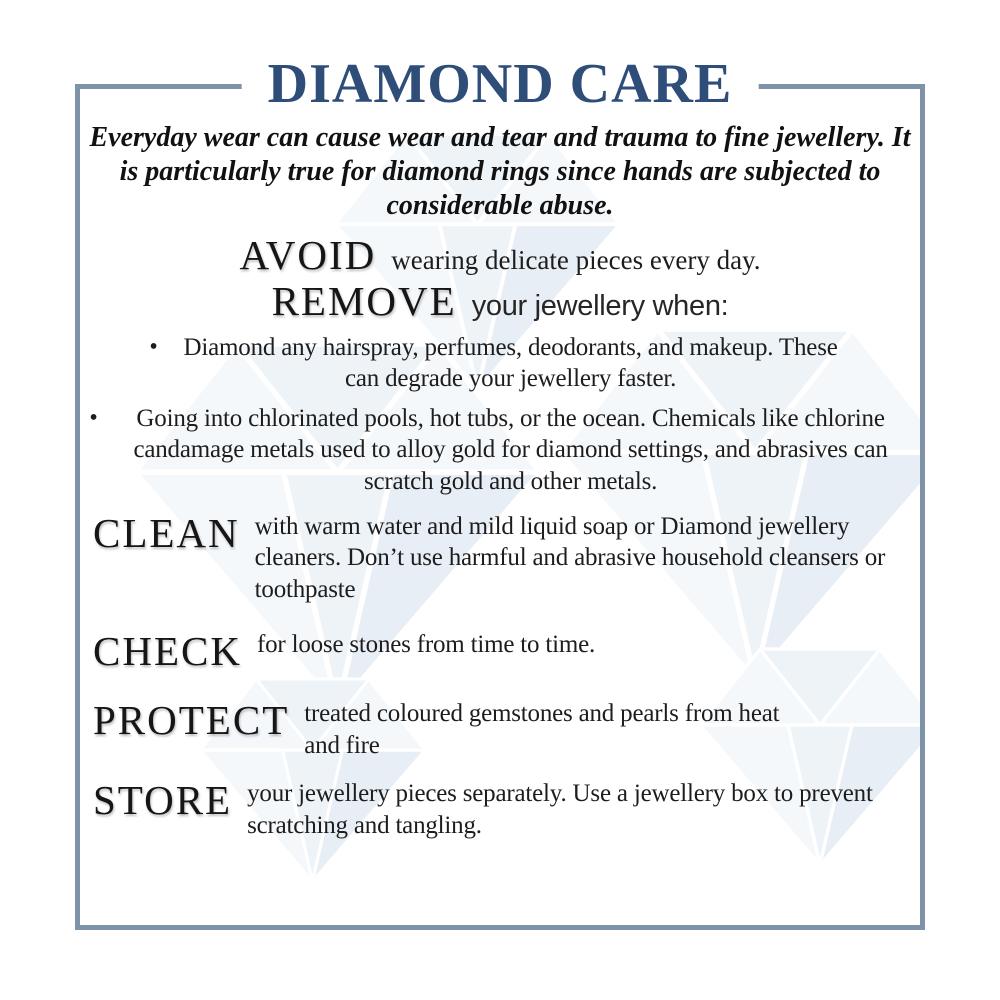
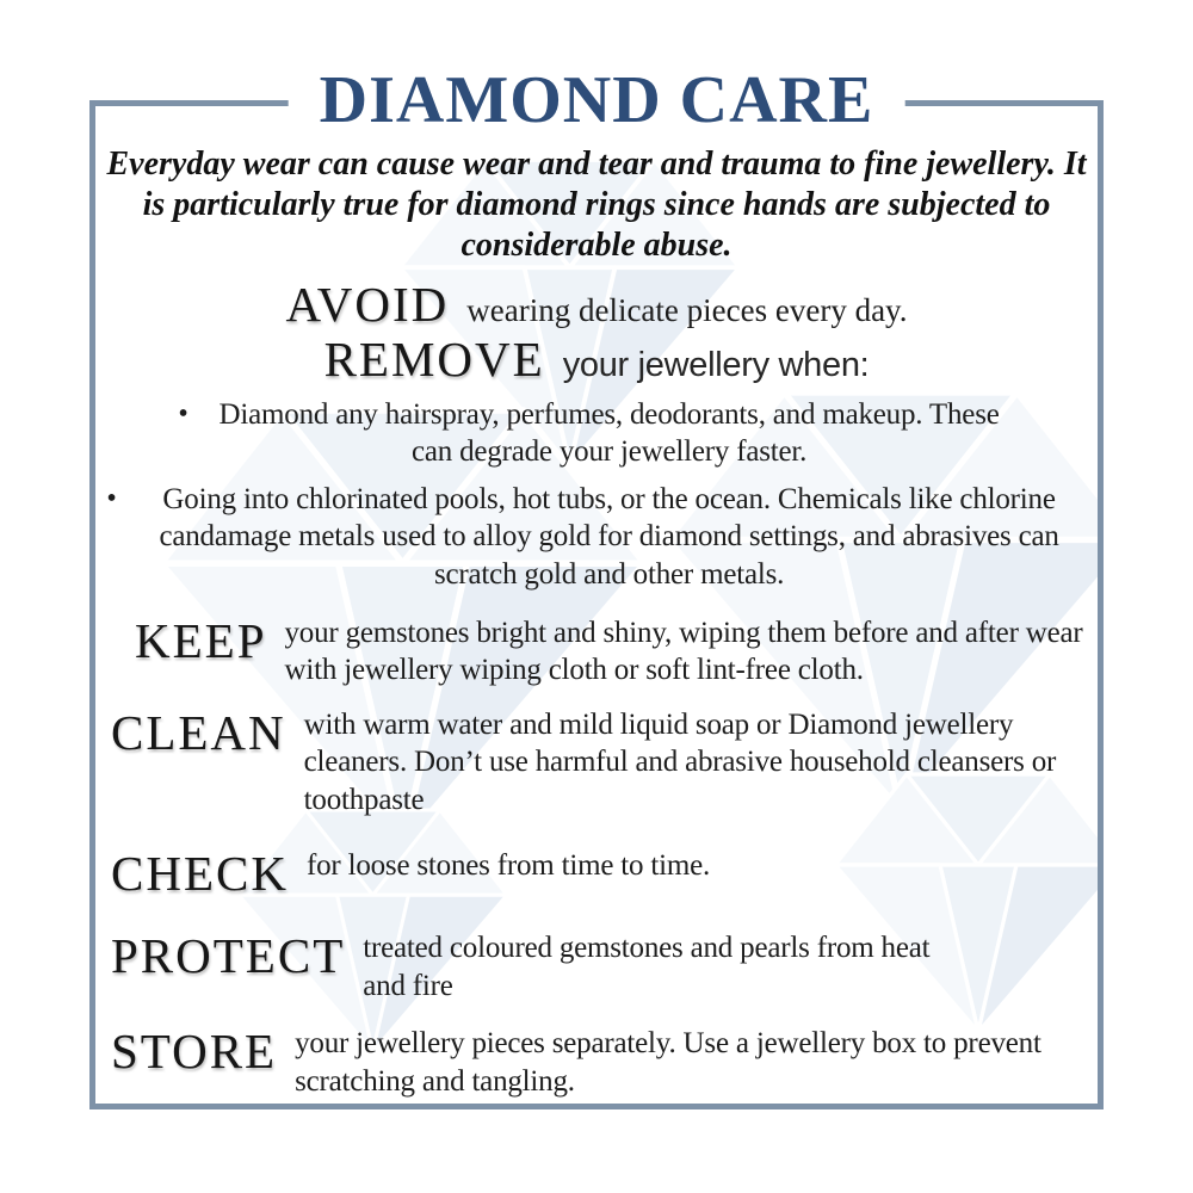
  Everyday wear can cause wear and tear and trauma to fine jewellery. It is particularly true for diamond rings since hands are subjected to considerable abuse.
  AVOID
  wearing delicate pieces every day.
  REMOVE
  your jewellery when:
  •
  Diamond any hairspray, perfumes, deodorants, and makeup. These can degrade your jewellery faster.
  •
  Going into chlorinated pools, hot tubs, or the ocean. Chemicals like chlorine candamage metals used to alloy gold for diamond settings, and abrasives can scratch gold and other metals.
+ KEEP
+ your gemstones bright and shiny, wiping them before and after wear with jewellery wiping cloth or soft lint-free cloth.
  CLEAN
  with warm water and mild liquid soap or Diamond jewellery cleaners. Don’t use harmful and abrasive household cleansers or toothpaste
  CHECK
  for loose stones from time to time.
  PROTECT
  treated coloured gemstones and pearls from heat and fire
  STORE
  your jewellery pieces separately. Use a jewellery box to prevent scratching and tangling.
  DIAMOND CARE
